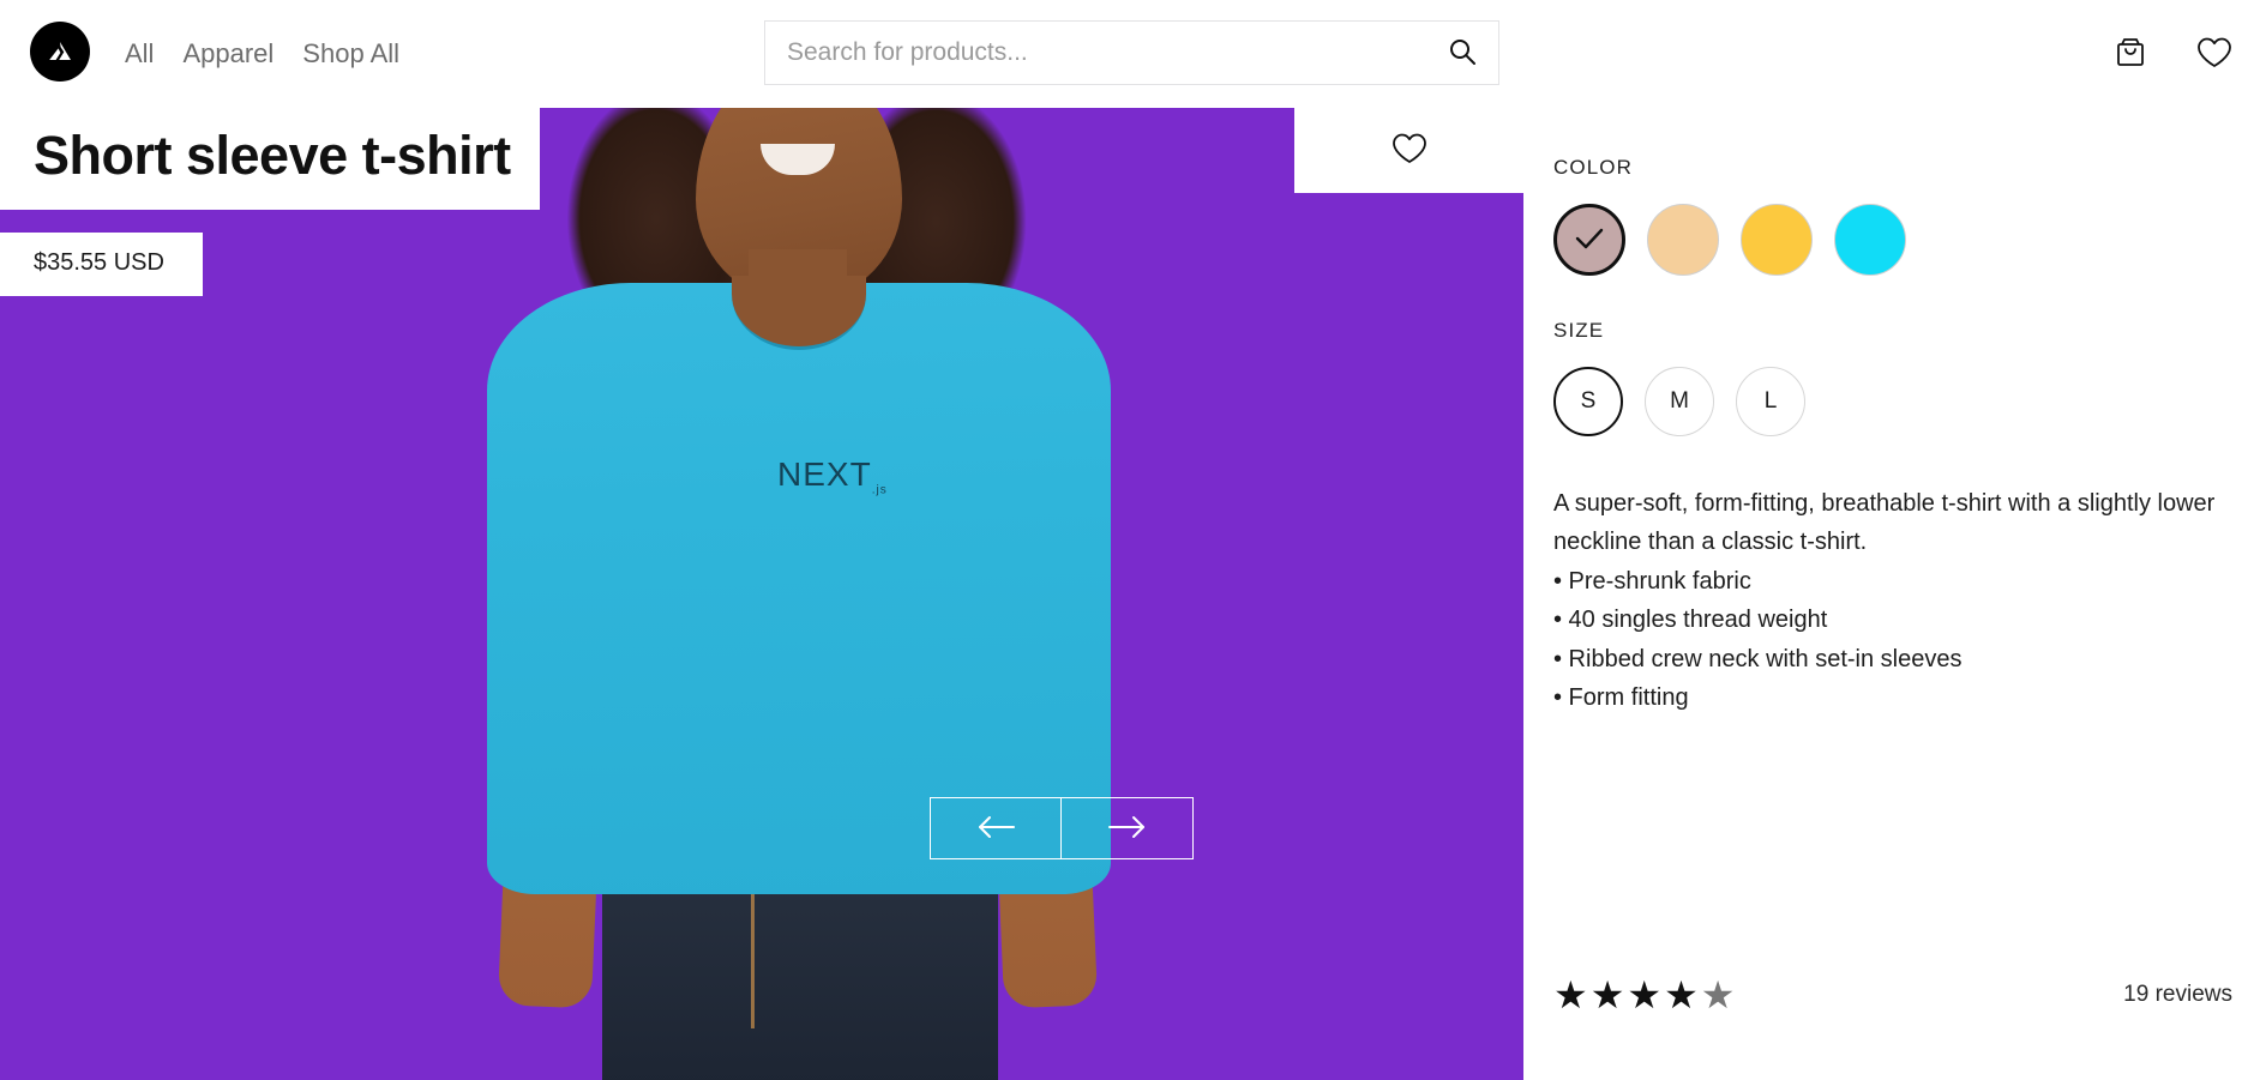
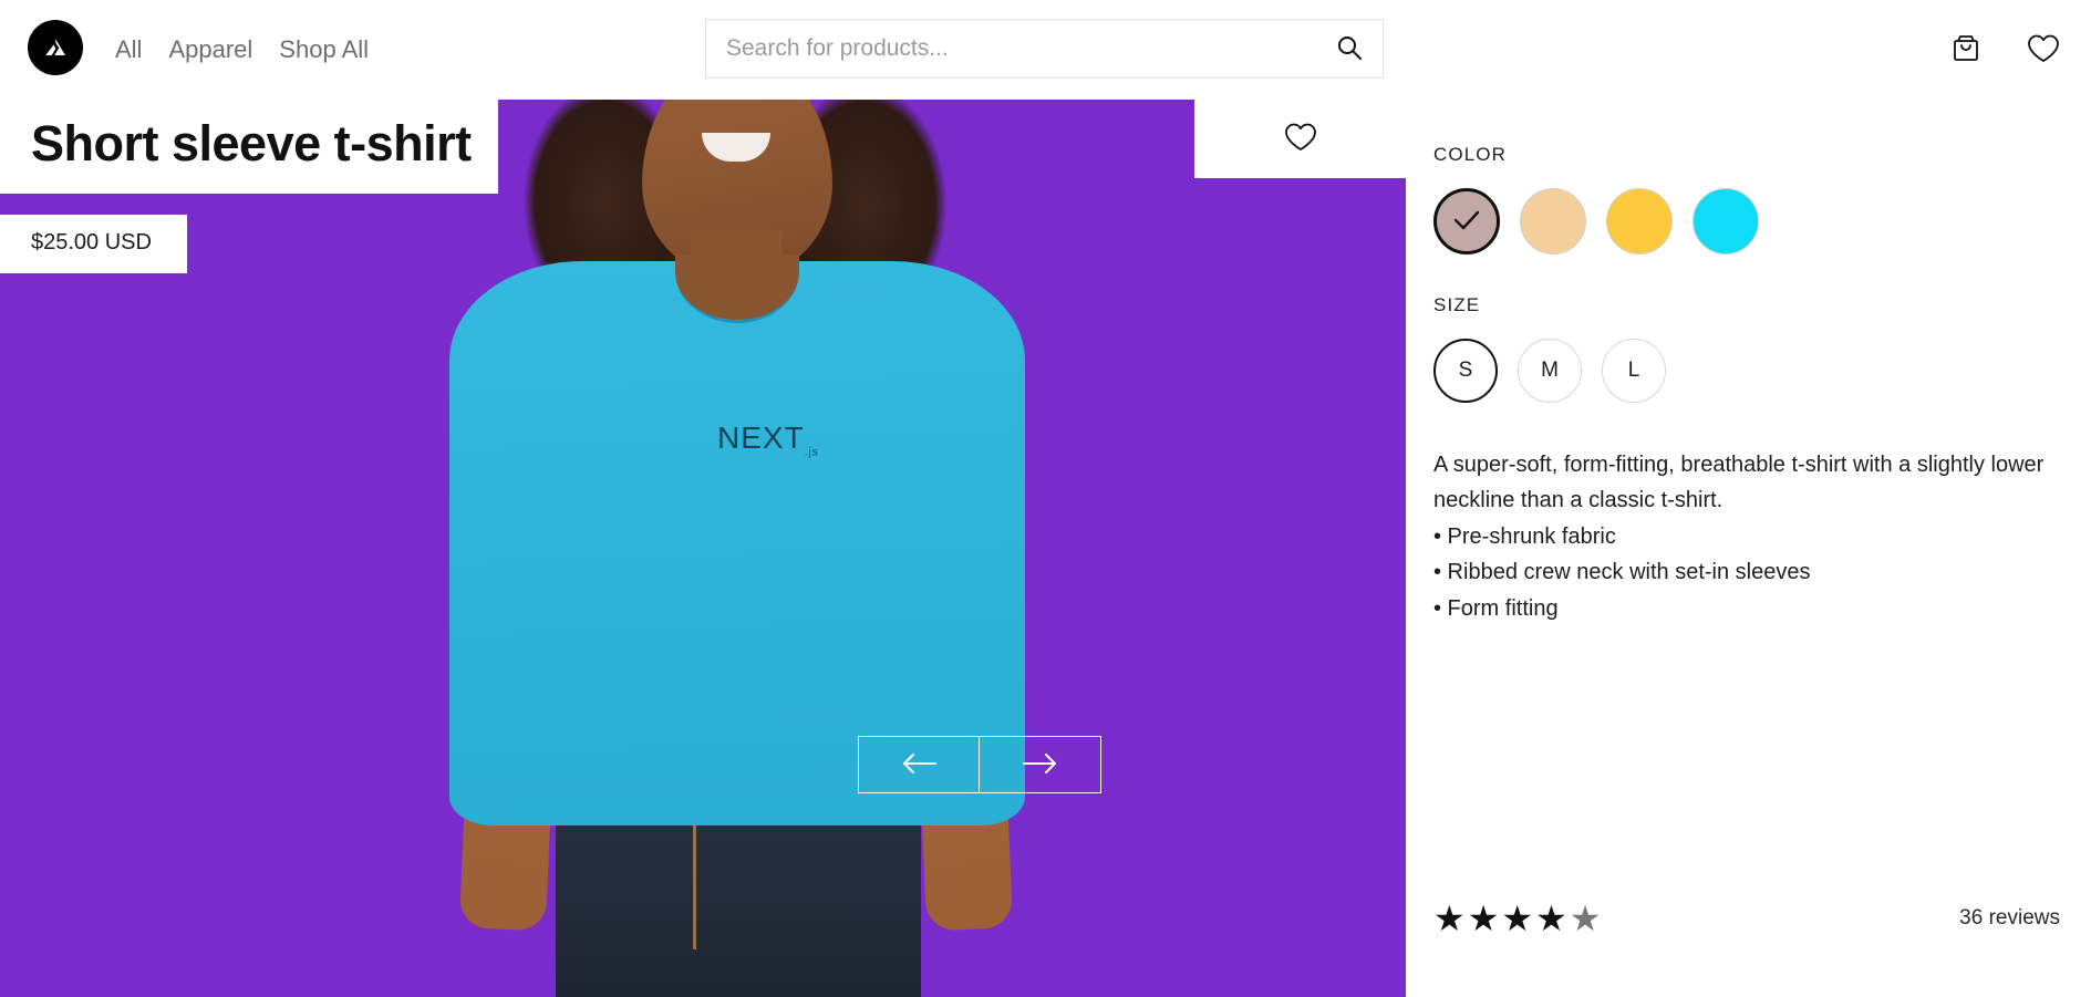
  All
  Apparel
  Shop All
  Search for products...
  NEXT.js
  Short sleeve t-shirt
- $35.55 USD
+ $25.00 USD
  COLOR
  SIZE
  S
  M
  L
  A super-soft, form-fitting, breathable t-shirt with a slightly lower neckline than a classic t-shirt.
  • Pre-shrunk fabric
- • 40 singles thread weight
  • Ribbed crew neck with set-in sleeves
  • Form fitting
  ★
  ★
  ★
  ★
  ★
- 19 reviews
+ 36 reviews
